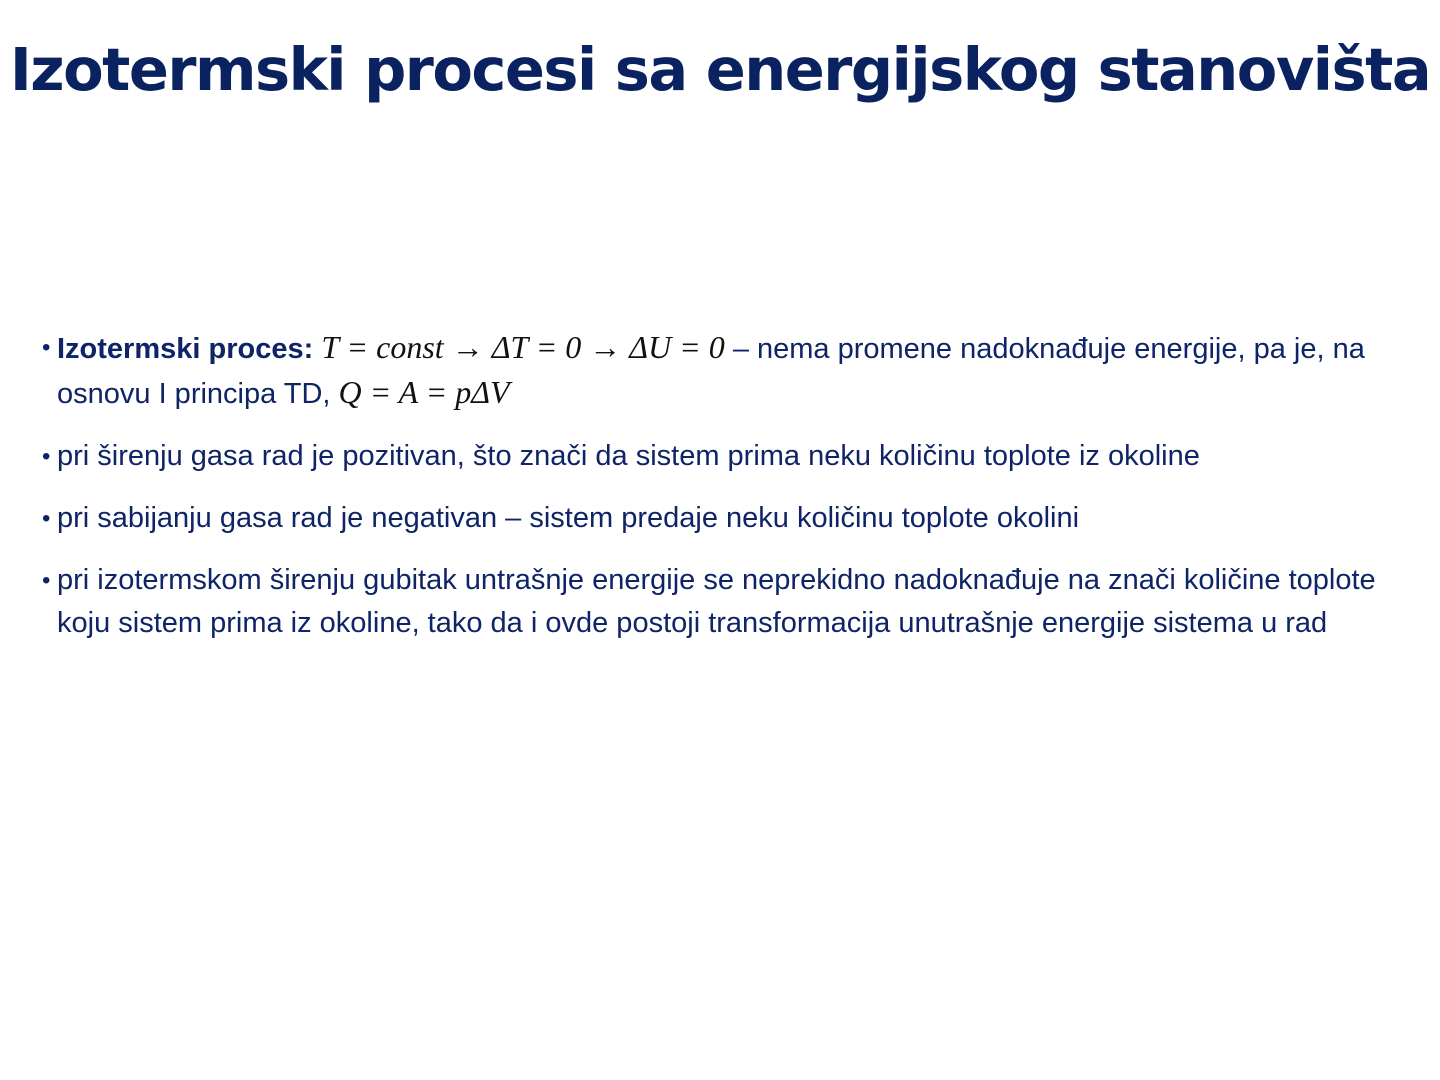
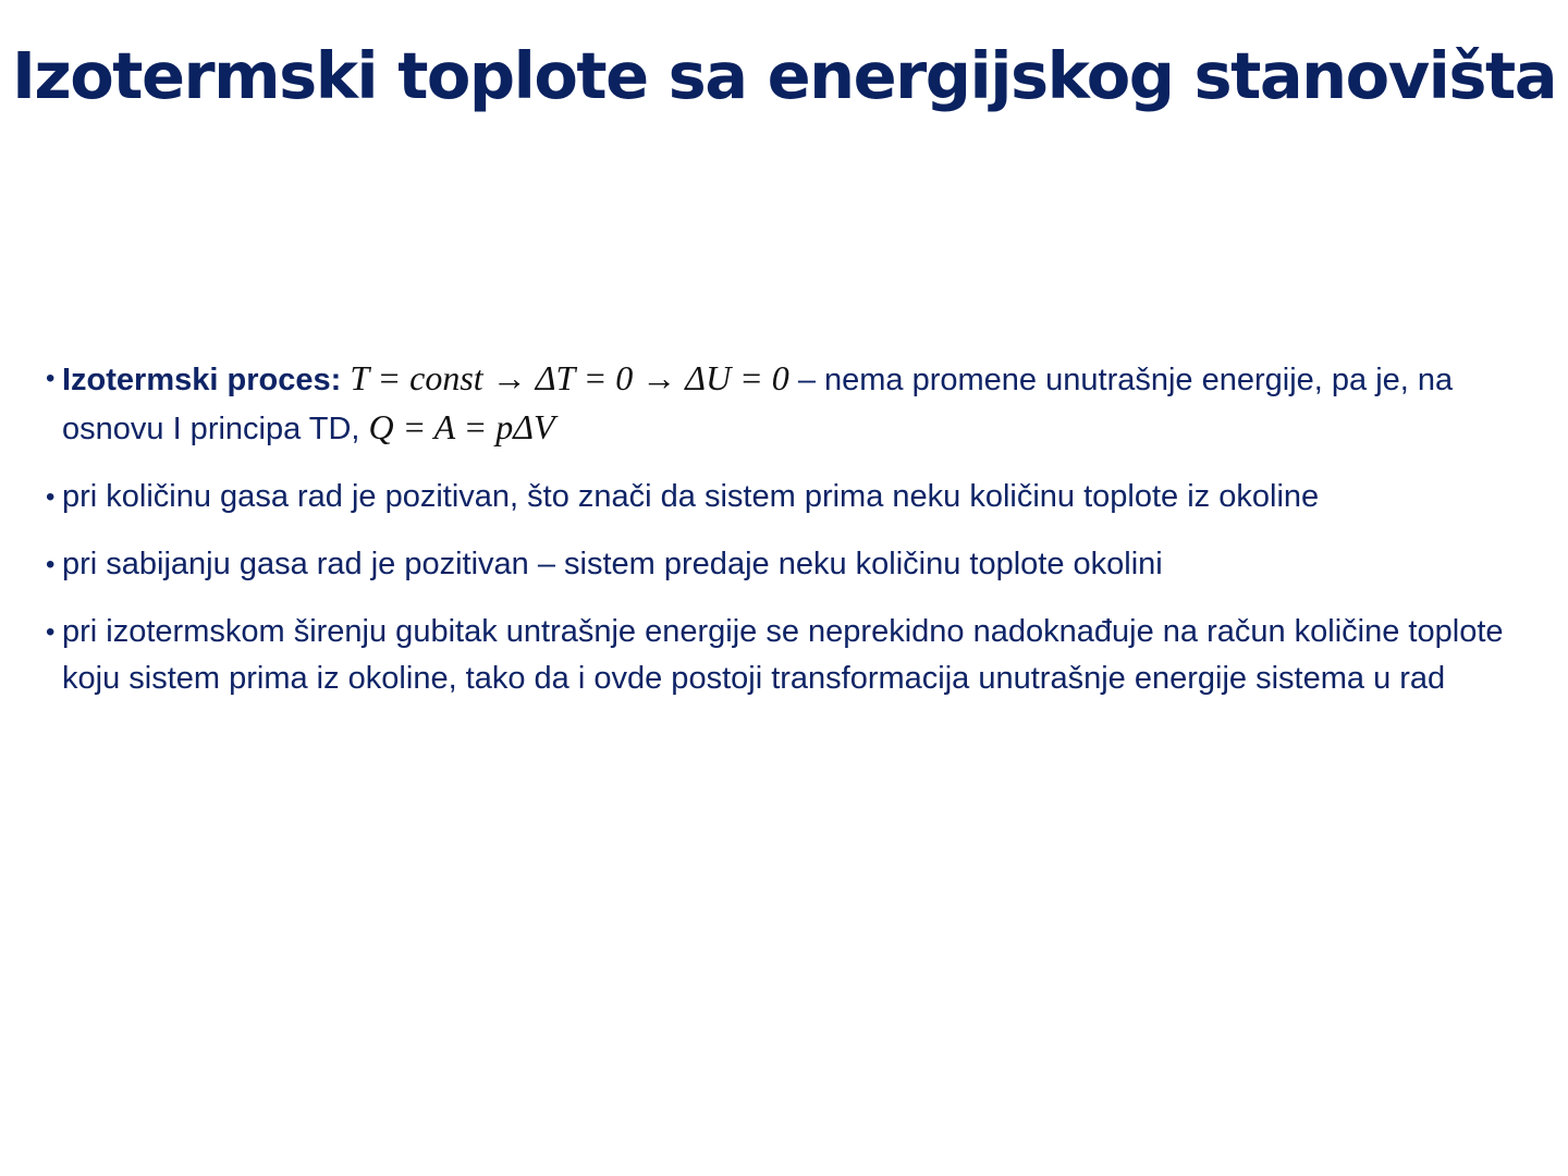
- Izotermski procesi sa energijskog stanovišta
+ Izotermski toplote sa energijskog stanovišta
  •
- Izotermski proces: T = const → ΔT = 0 → ΔU = 0 – nema promene nadoknađuje energije, pa je, na osnovu I principa TD, Q = A = pΔV
+ Izotermski proces: T = const → ΔT = 0 → ΔU = 0 – nema promene unutrašnje energije, pa je, na osnovu I principa TD, Q = A = pΔV
  •
- pri širenju gasa rad je pozitivan, što znači da sistem prima neku količinu toplote iz okoline
+ pri količinu gasa rad je pozitivan, što znači da sistem prima neku količinu toplote iz okoline
  •
- pri sabijanju gasa rad je negativan – sistem predaje neku količinu toplote okolini
+ pri sabijanju gasa rad je pozitivan – sistem predaje neku količinu toplote okolini
  •
- pri izotermskom širenju gubitak untrašnje energije se neprekidno nadoknađuje na znači količine toplote koju sistem prima iz okoline, tako da i ovde postoji transformacija unutrašnje energije sistema u rad
+ pri izotermskom širenju gubitak untrašnje energije se neprekidno nadoknađuje na račun količine toplote koju sistem prima iz okoline, tako da i ovde postoji transformacija unutrašnje energije sistema u rad
